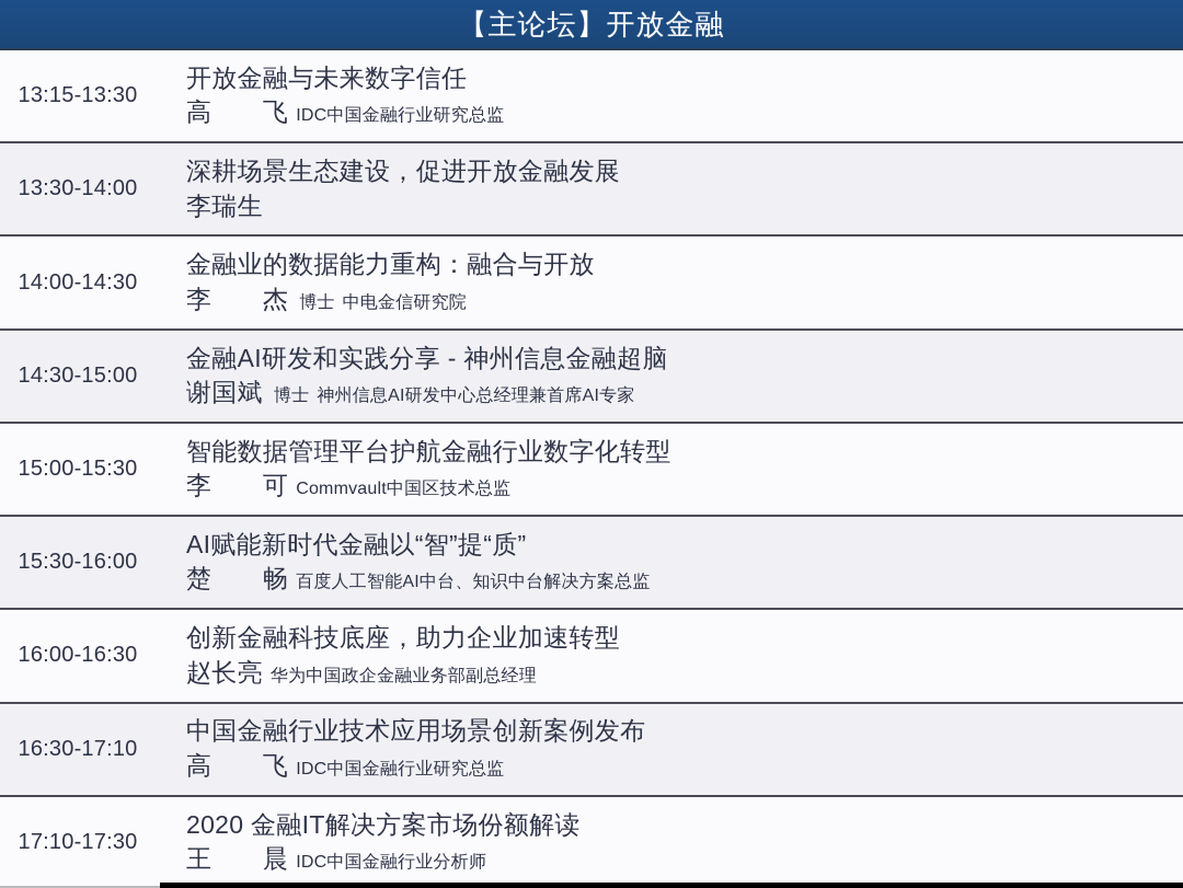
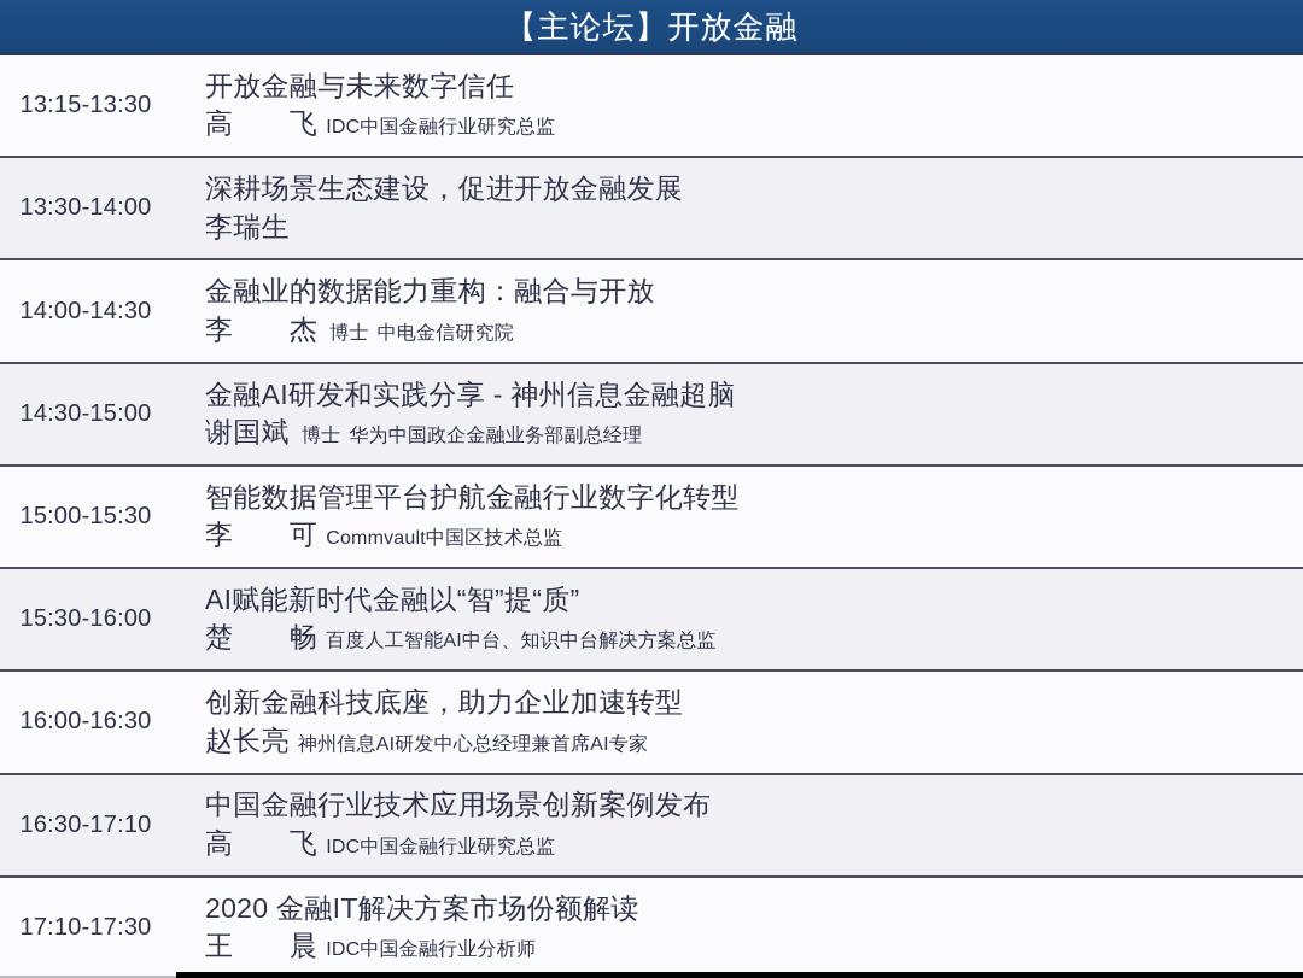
  【主论坛】开放金融
  13:15-13:30
  开放金融与未来数字信任
  高 飞
  IDC中国金融行业研究总监
  13:30-14:00
  深耕场景生态建设，促进开放金融发展
  李瑞生
  14:00-14:30
  金融业的数据能力重构：融合与开放
  李 杰
  博士
  中电金信研究院
  14:30-15:00
  金融AI研发和实践分享 - 神州信息金融超脑
  谢国斌
  博士
- 神州信息AI研发中心总经理兼首席AI专家
+ 华为中国政企金融业务部副总经理
  15:00-15:30
  智能数据管理平台护航金融行业数字化转型
  李 可
  Commvault中国区技术总监
  15:30-16:00
  AI赋能新时代金融以“智”提“质”
  楚 畅
  百度人工智能AI中台、知识中台解决方案总监
  16:00-16:30
  创新金融科技底座，助力企业加速转型
  赵长亮
- 华为中国政企金融业务部副总经理
+ 神州信息AI研发中心总经理兼首席AI专家
  16:30-17:10
  中国金融行业技术应用场景创新案例发布
  高 飞
  IDC中国金融行业研究总监
  17:10-17:30
  2020 金融IT解决方案市场份额解读
  王 晨
  IDC中国金融行业分析师
